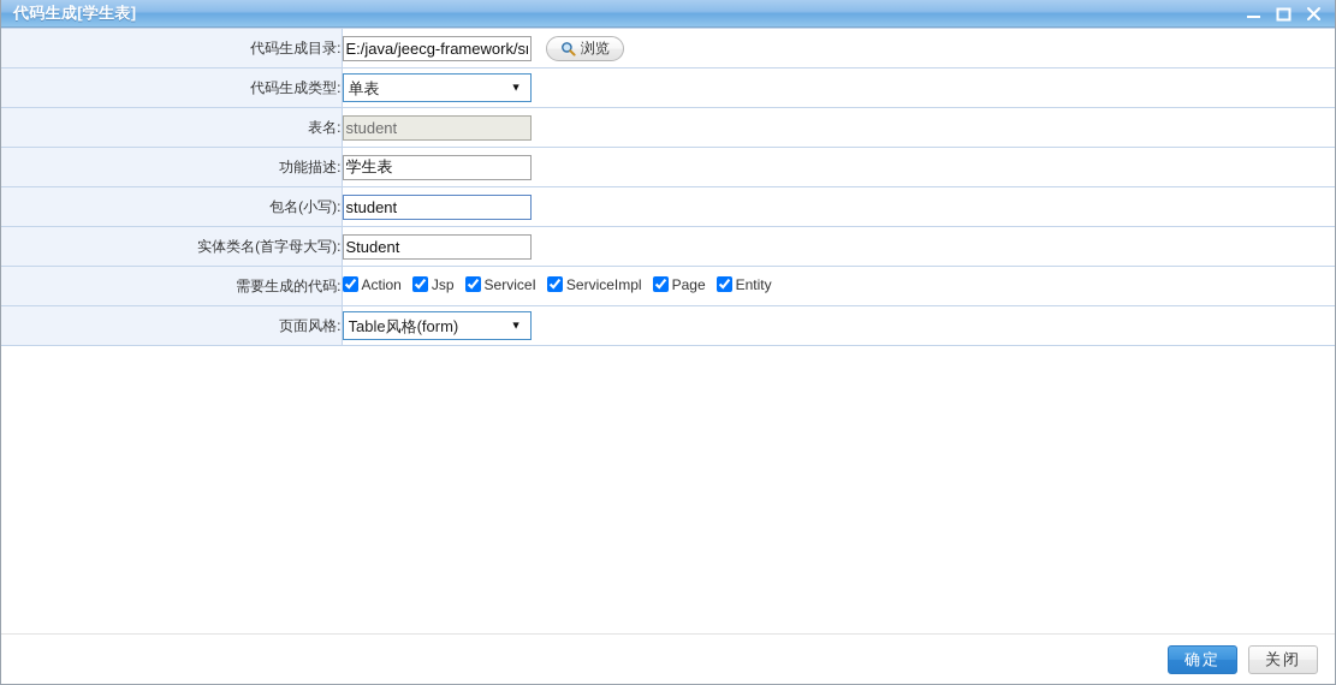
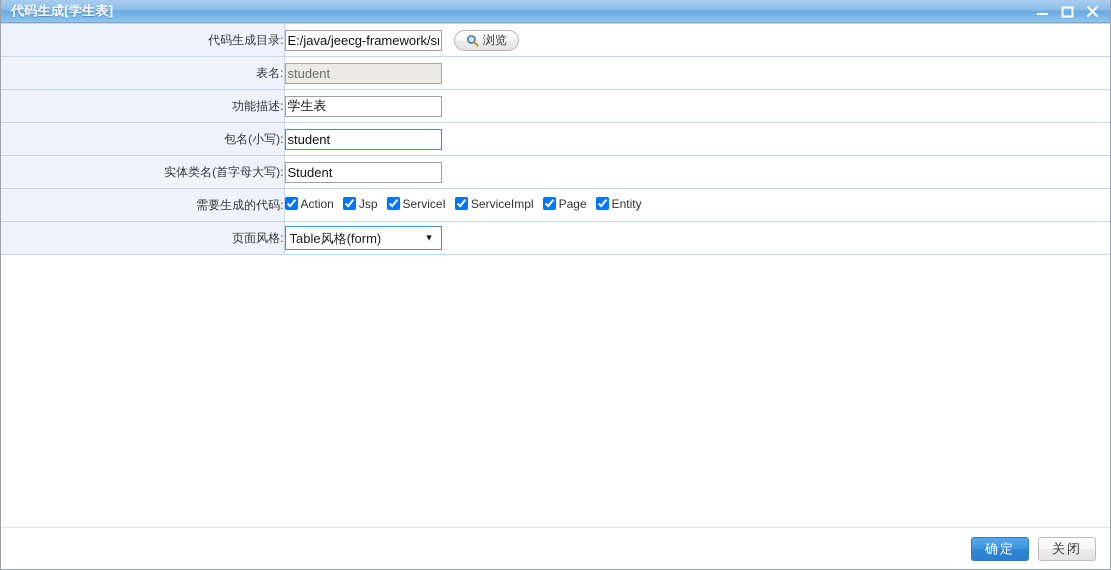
  代码生成[学生表]
  代码生成目录:	E:/java/jeecg-framework/s 浏览
- 代码生成类型:	单表 ▼
  表名:	student
  功能描述:	学生表
  包名(小写):	student
  实体类名(首字母大写):	Student
  需要生成的代码:	Action Jsp ServiceI ServiceImpl Page Entity
  页面风格:	Table风格(form) ▼
  确定
  关闭
